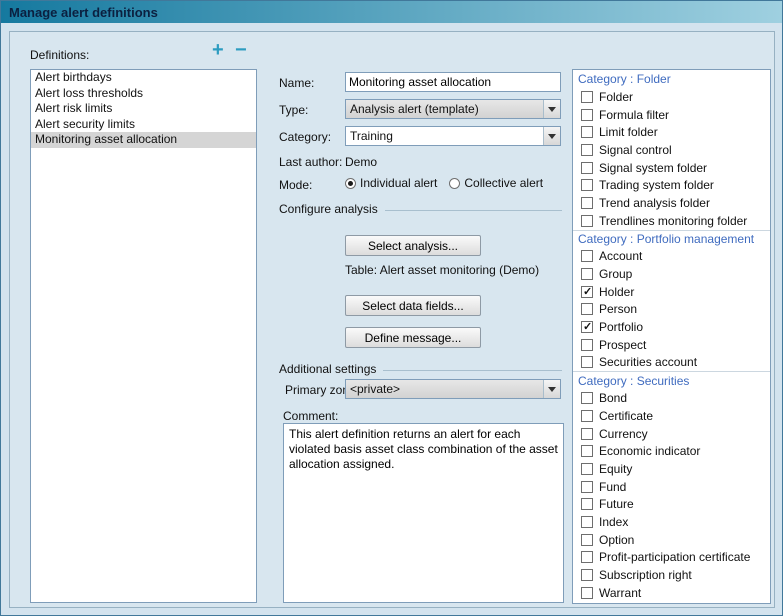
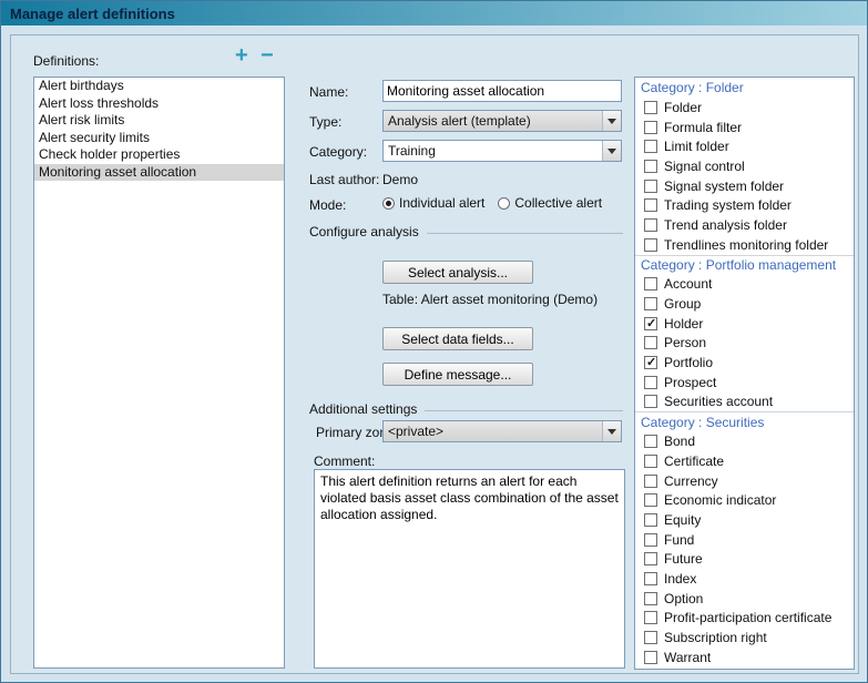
  Manage alert definitions
  Definitions:
  +
  −
  Alert birthdays
  Alert loss thresholds
  Alert risk limits
  Alert security limits
+ Check holder properties
  Monitoring asset allocation
  Name:
  Monitoring asset allocation
  Type:
  Analysis alert (template)
  Category:
  Training
  Last author:
  Demo
  Mode:
  Individual alert
  Collective alert
  Configure analysis
  Select analysis...
  Table: Alert asset monitoring (Demo)
  Select data fields...
  Define message...
  Additional settings
  Primary zo
  <private>
  Comment:
  Category : Folder
  Folder
  Formula filter
  Limit folder
  Signal control
  Signal system folder
  Trading system folder
  Trend analysis folder
  Trendlines monitoring folder
  Category : Portfolio management
  Account
  Group
  Holder
  Person
  Portfolio
  Prospect
  Securities account
  Category : Securities
  Bond
  Certificate
  Currency
  Economic indicator
  Equity
  Fund
  Future
  Index
  Option
  Profit-participation certificate
  Subscription right
  Warrant
